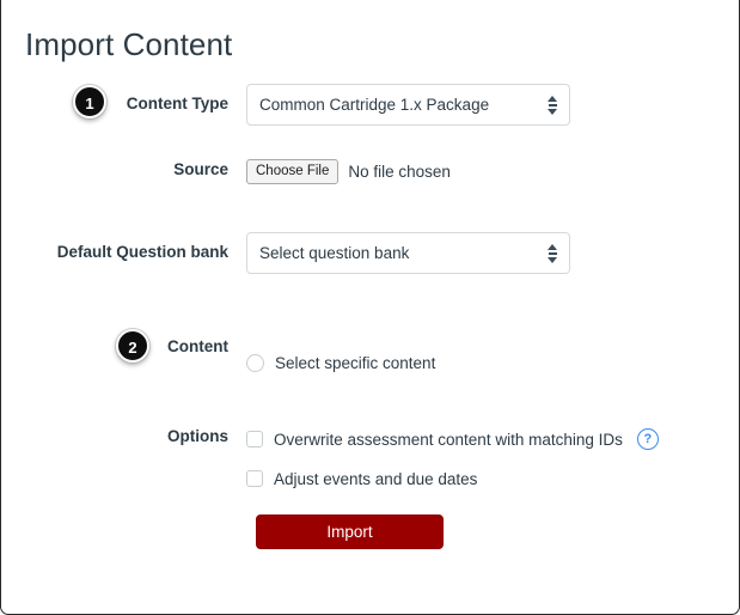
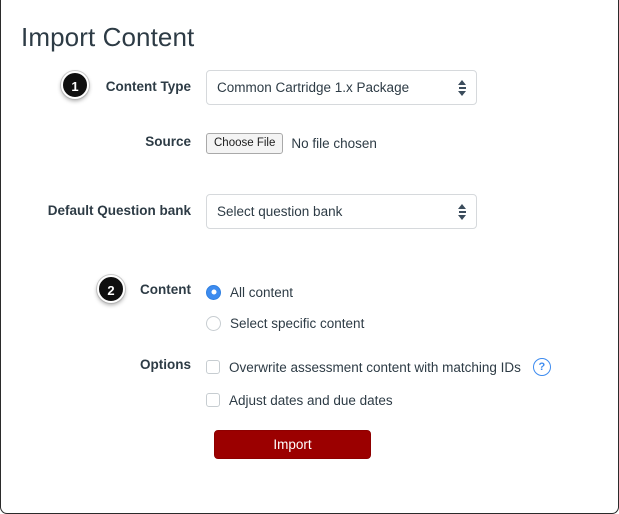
  Import Content
  1
  Content Type
  Common Cartridge 1.x Package
  Source
  Choose File
  No file chosen
  Default Question bank
  Select question bank
  2
  Content
+ All content
  Select specific content
  Options
  Overwrite assessment content with matching IDs
  ?
- Adjust events and due dates
+ Adjust dates and due dates
  Import
